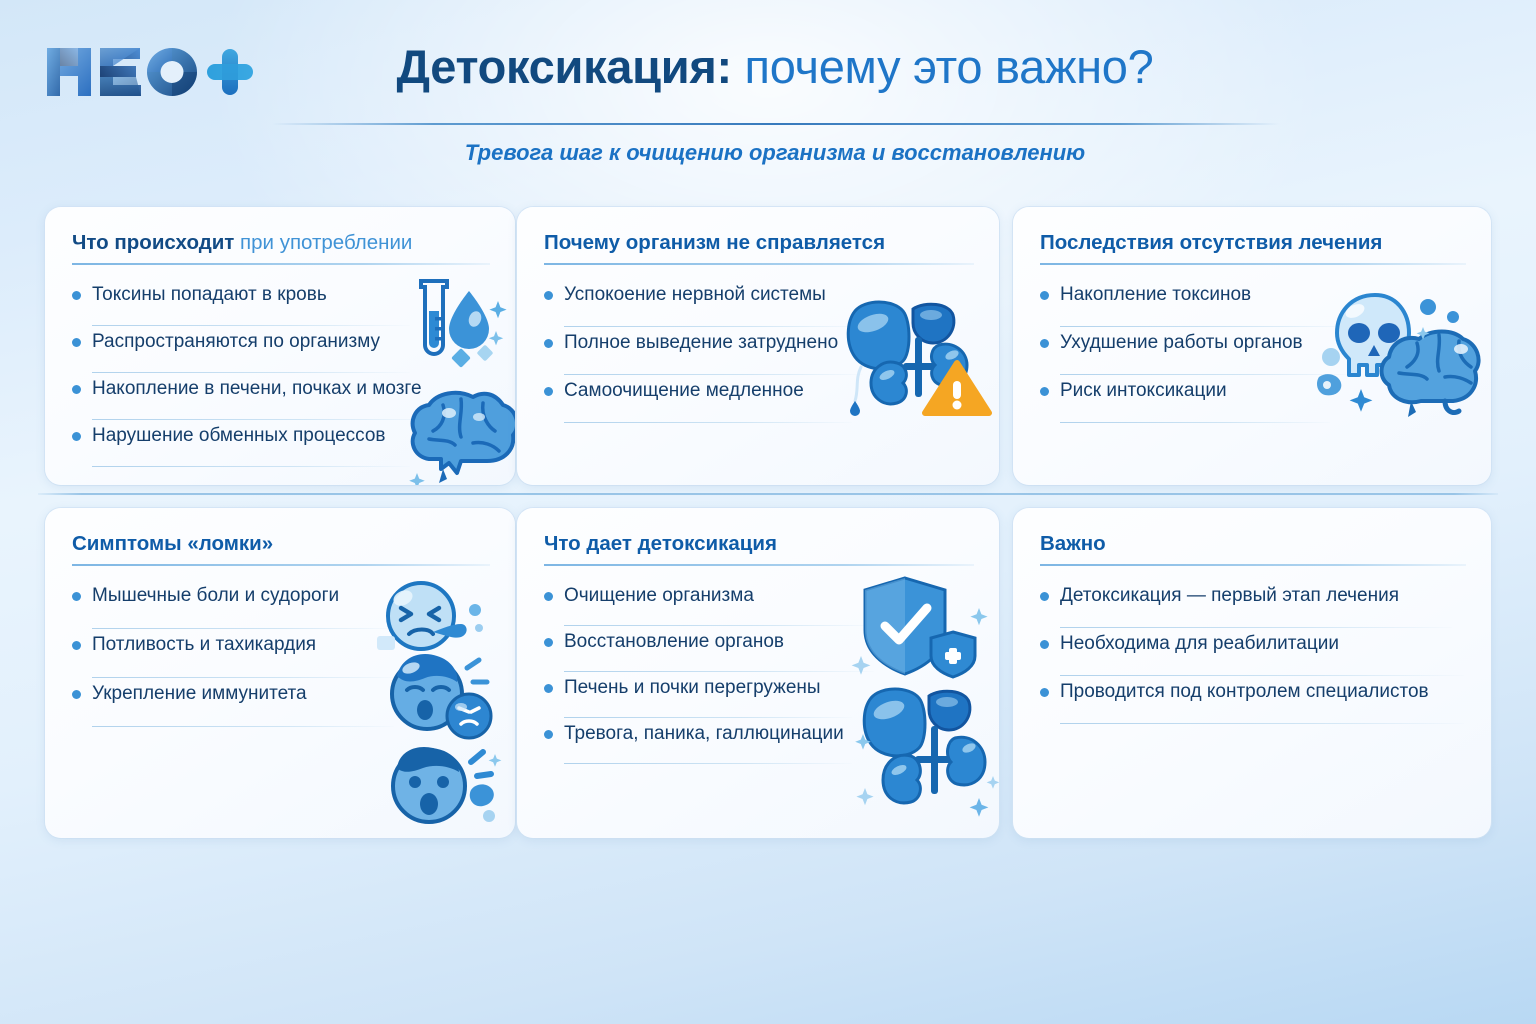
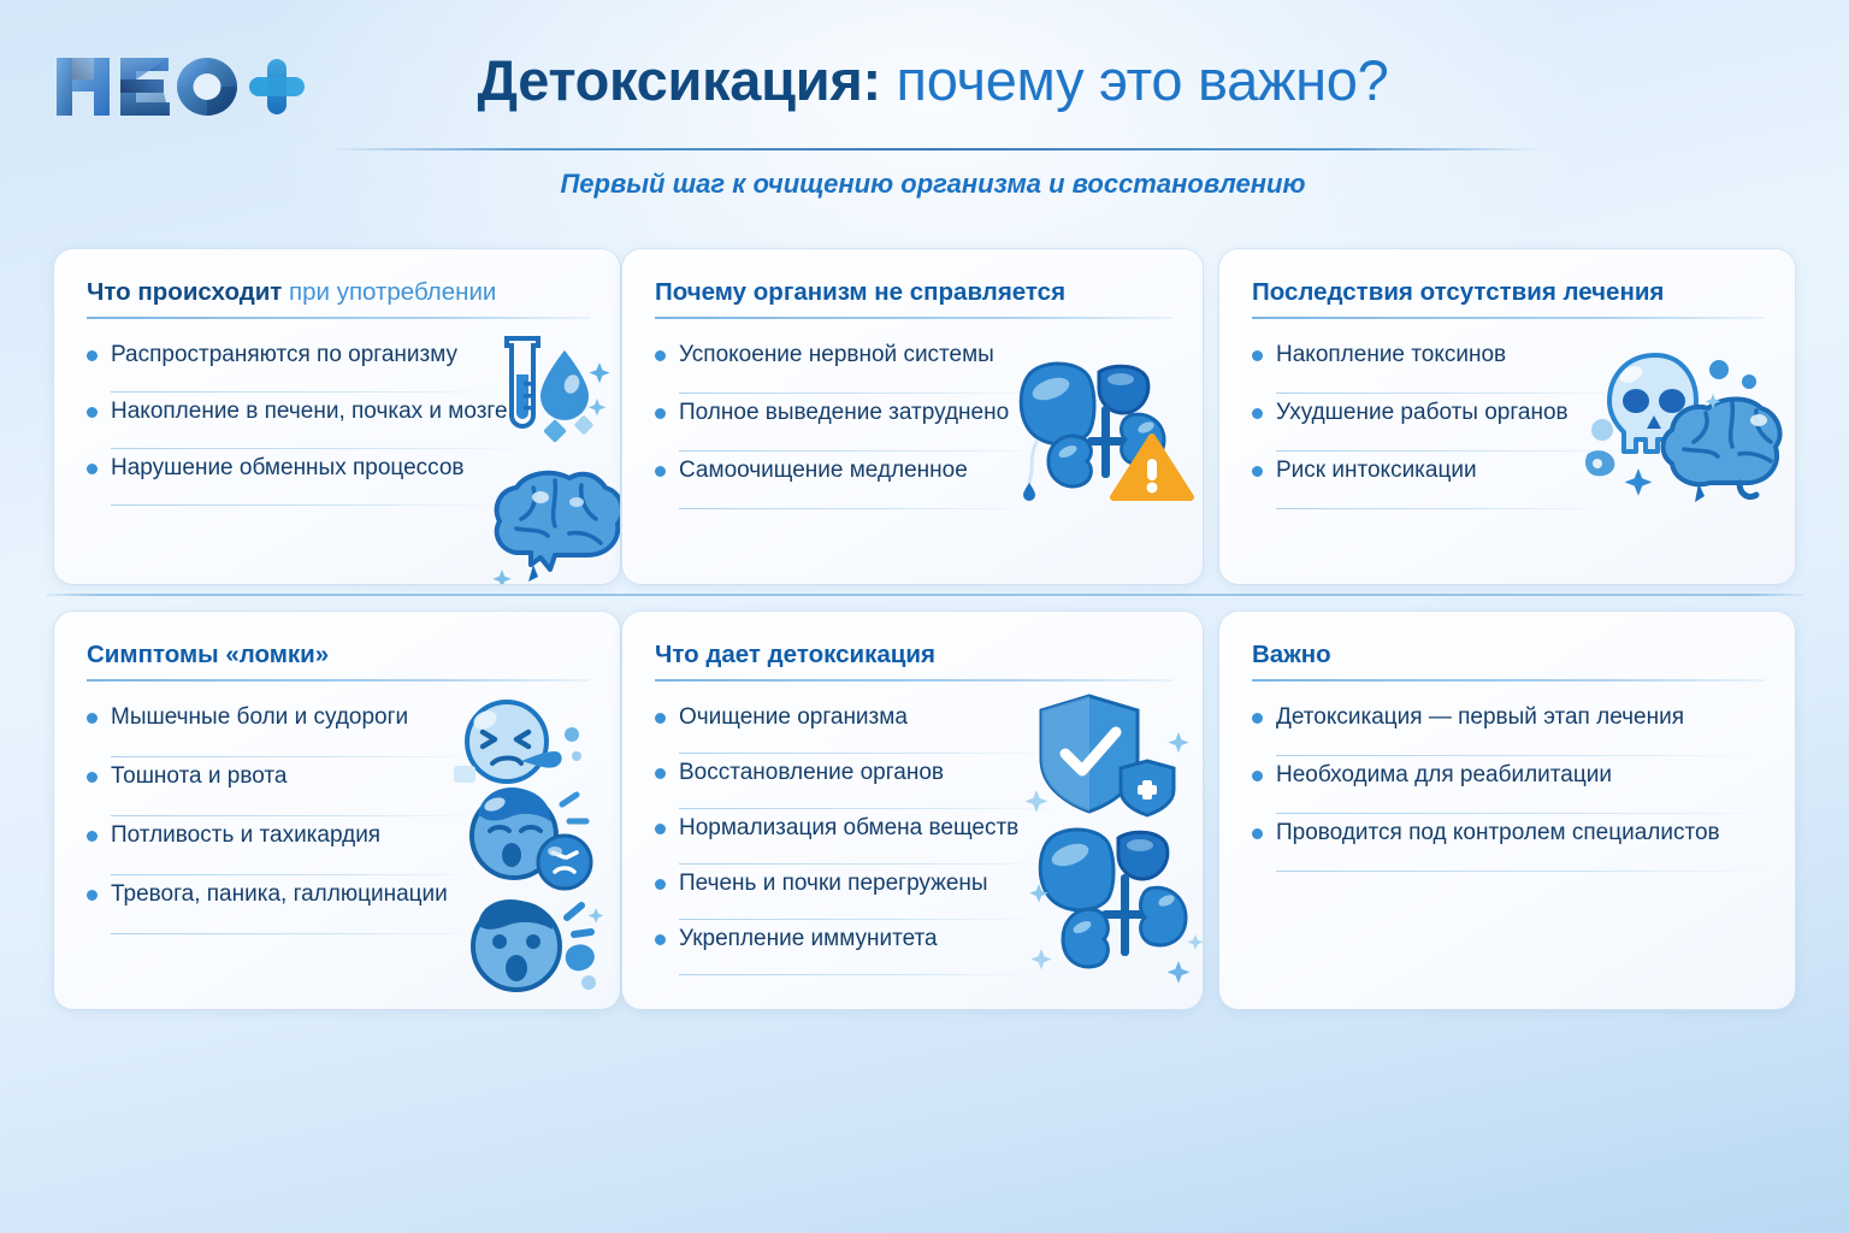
  Детоксикация: почему это важно?
- Тревога шаг к очищению организма и восстановлению
+ Первый шаг к очищению организма и восстановлению
  Что происходит при употреблении
- Токсины попадают в кровь
  Распространяются по организму
  Накопление в печени, почках и мозге
  Нарушение обменных процессов
  Почему организм не справляется
  Успокоение нервной системы
  Полное выведение затруднено
  Самоочищение медленное
  Последствия отсутствия лечения
  Накопление токсинов
  Ухудшение работы органов
  Риск интоксикации
  Симптомы «ломки»
  Мышечные боли и судороги
+ Тошнота и рвота
  Потливость и тахикардия
- Укрепление иммунитета
+ Тревога, паника, галлюцинации
  Что дает детоксикация
  Очищение организма
  Восстановление органов
+ Нормализация обмена веществ
  Печень и почки перегружены
- Тревога, паника, галлюцинации
+ Укрепление иммунитета
  Важно
  Детоксикация — первый этап лечения
  Необходима для реабилитации
  Проводится под контролем специалистов
